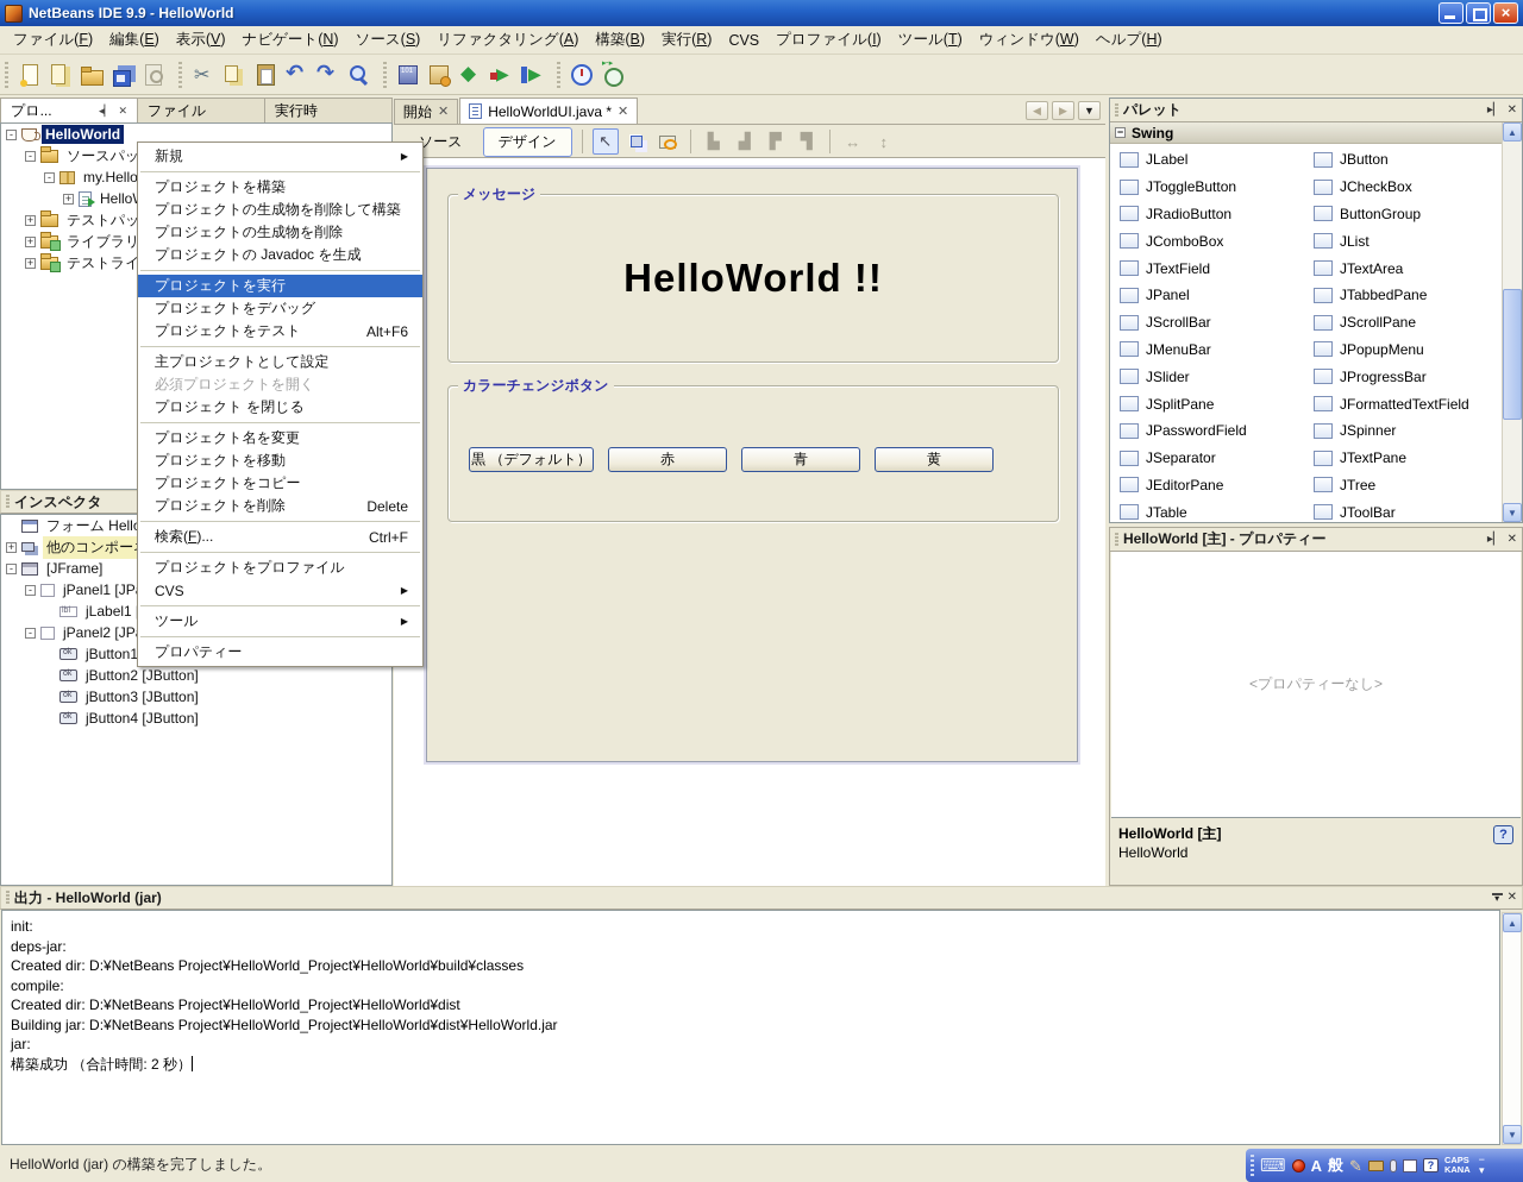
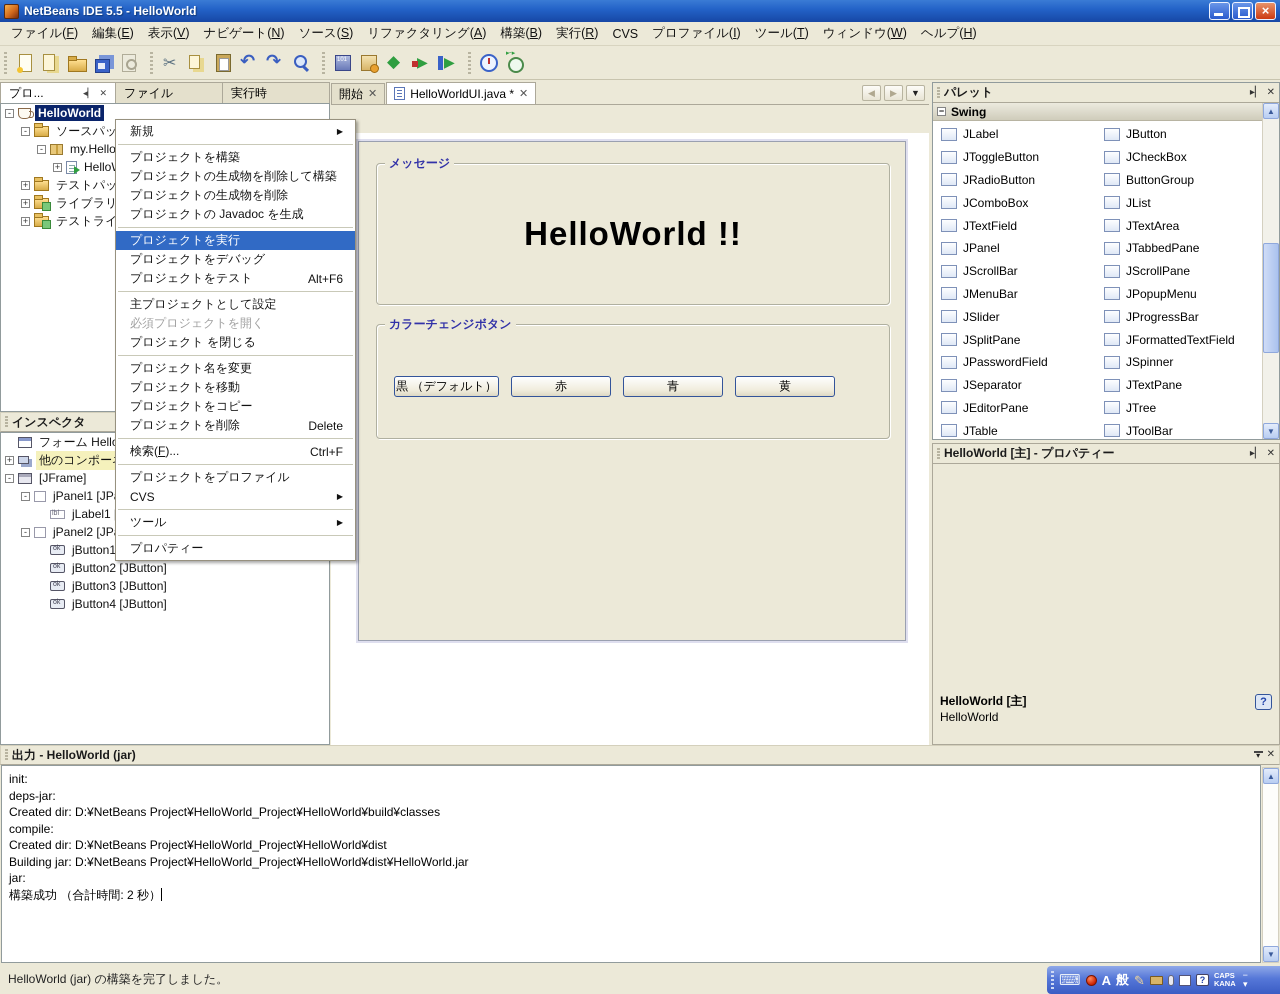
- NetBeans IDE 9.9 - HelloWorld
+ NetBeans IDE 5.5 - HelloWorld
  ×
  ファイル(F)
  編集(E)
  表示(V)
  ナビゲート(N)
  ソース(S)
  リファクタリング(A)
  構築(B)
  実行(R)
  CVS
  プロファイル(I)
  ツール(T)
  ウィンドウ(W)
  ヘルプ(H)
  プロ...
  ◂▏
  ✕
  ファイル
  実行時
  -
  HelloWorld
  -
  -
  +
  +
  +
  ライブラリ
  +
  インスペクタ
  +
  -
  [JFrame]
  -
  -
  jButton2 [JButton]
  jButton3 [JButton]
  jButton4 [JButton]
  開始
  ✕
  HelloWorldUI.java *
  ✕
  ◀
  ▶
  ▼
- ソース
- デザイン
- ↖
- ▙
- ▟
- ▛
- ▜
- ↔
- ↕
  メッセージ
  HelloWorld !!
  カラーチェンジボタン
  黒 （デフォルト）
  赤
  青
  黄
  パレット
  ▸▏
  ✕
  −
  Swing
  JLabel
  JButton
  JToggleButton
  JCheckBox
  JRadioButton
  ButtonGroup
  JComboBox
  JList
  JTextField
  JTextArea
  JPanel
  JTabbedPane
  JScrollBar
  JScrollPane
  JMenuBar
  JPopupMenu
  JSlider
  JProgressBar
  JSplitPane
  JFormattedTextField
  JPasswordField
  JSpinner
  JSeparator
  JTextPane
  JEditorPane
  JTree
  JTable
  JToolBar
  ▲
  ▼
  HelloWorld [主] - プロパティー
  ▸▏
  ✕
- <プロパティーなし>
  HelloWorld [主]
  ?
  HelloWorld
  出力 - HelloWorld (jar)
  ▾
  ✕
  init:
  deps-jar:
  Created dir: D:¥NetBeans Project¥HelloWorld_Project¥HelloWorld¥build¥classes
  compile:
  Created dir: D:¥NetBeans Project¥HelloWorld_Project¥HelloWorld¥dist
  Building jar: D:¥NetBeans Project¥HelloWorld_Project¥HelloWorld¥dist¥HelloWorld.jar
  jar:
  構築成功 （合計時間: 2 秒）
  ▲
  ▼
  HelloWorld (jar) の構築を完了しました。
  ⌨
  A
  般
  ✎
  ?
  CAPS
  KANA
  −
  ▾
  新規
  ▶
  プロジェクトを構築
  プロジェクトの生成物を削除して構築
  プロジェクトの生成物を削除
  プロジェクトの Javadoc を生成
  プロジェクトを実行
  プロジェクトをデバッグ
  プロジェクトをテスト
  Alt+F6
  主プロジェクトとして設定
  必須プロジェクトを開く
  プロジェクト を閉じる
  プロジェクト名を変更
  プロジェクトを移動
  プロジェクトをコピー
  プロジェクトを削除
  Delete
  検索(F)...
  Ctrl+F
  プロジェクトをプロファイル
  CVS
  ▶
  ツール
  ▶
  プロパティー
